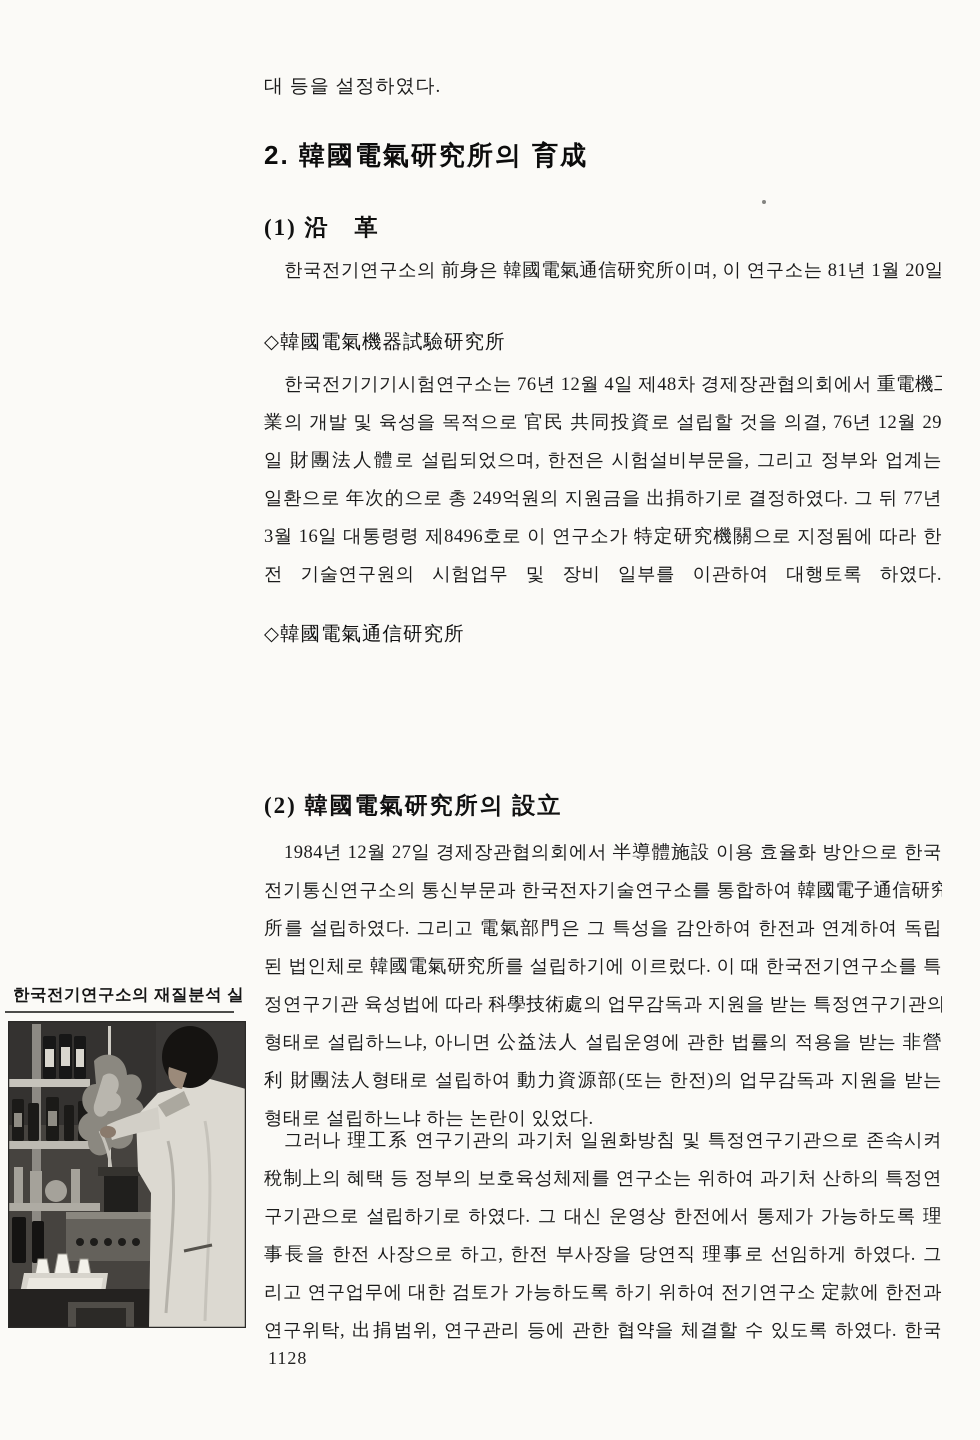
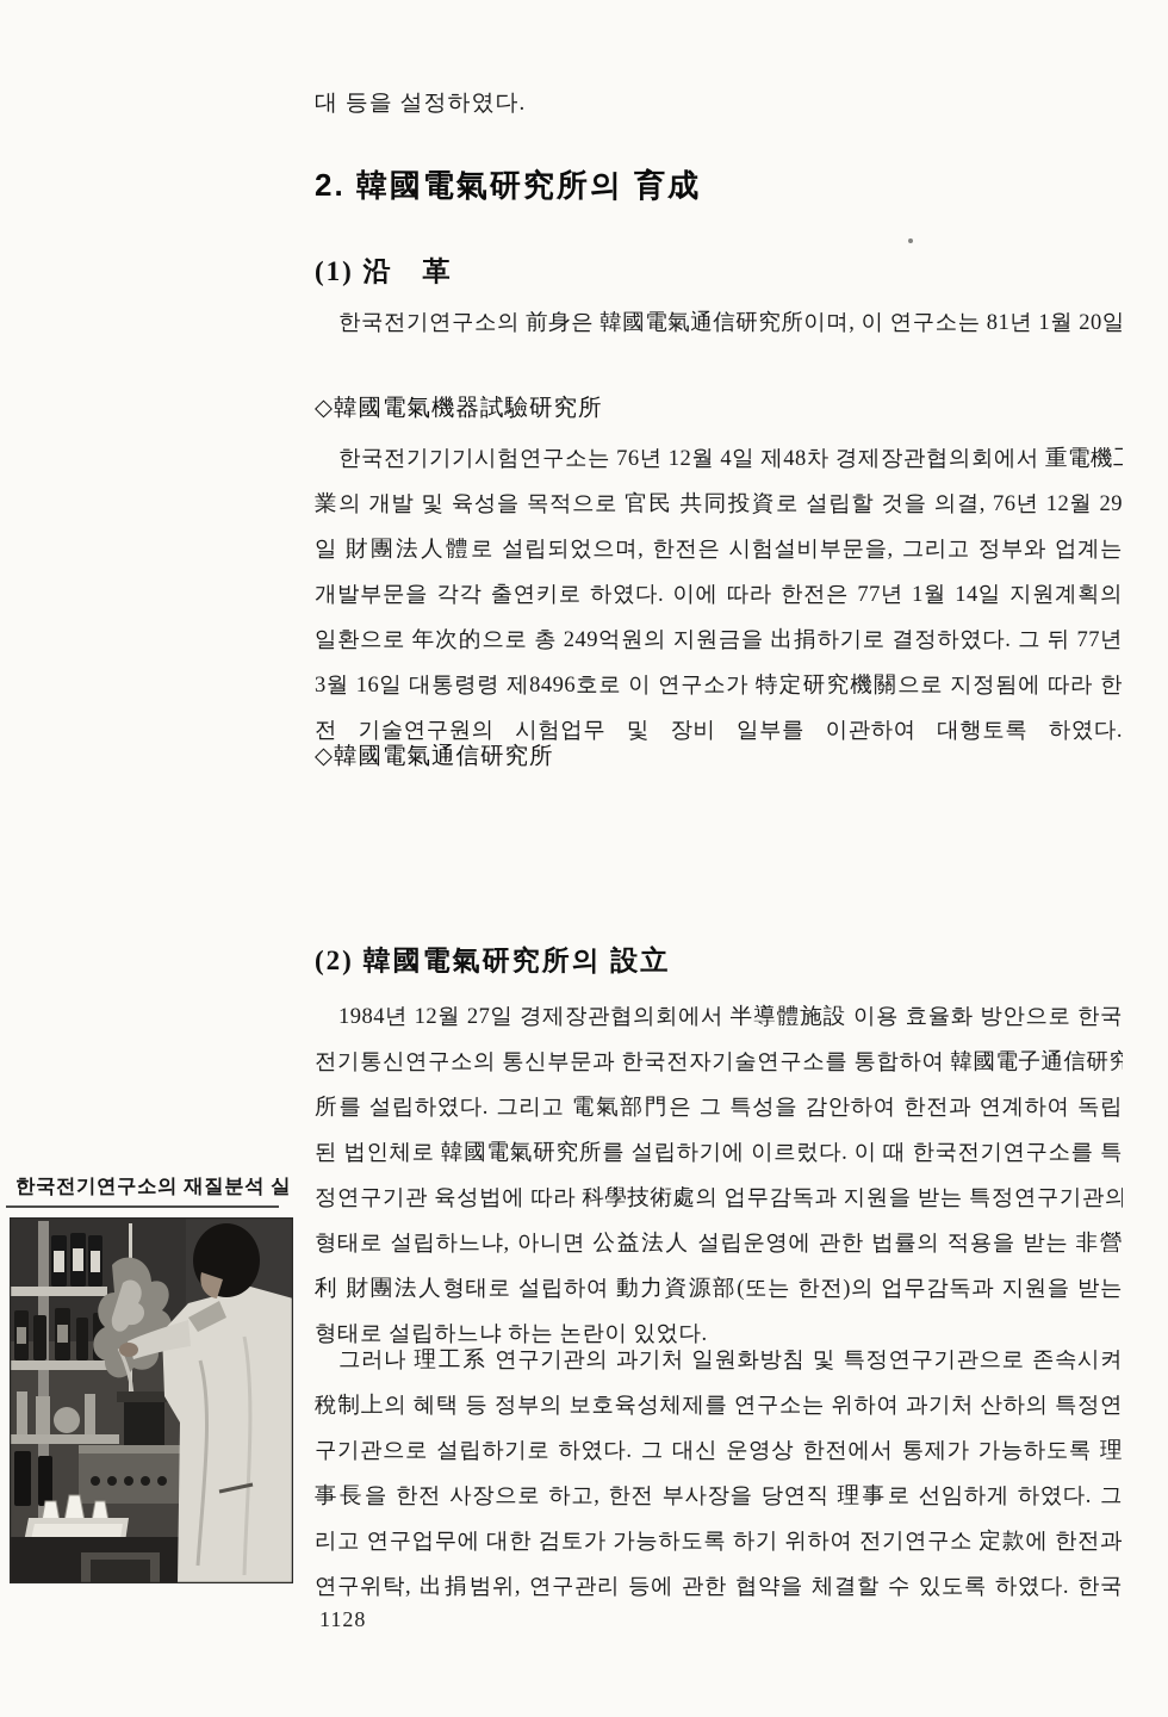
  대 등을 설정하였다.
  2. 韓國電氣研究所의 育成
  (1) 沿 革
  한국전기연구소의 前身은 韓國電氣通信研究所이며, 이 연구소는 81년 1월 20일
  ◇韓國電氣機器試驗研究所
  한국전기기기시험연구소는 76년 12월 4일 제48차 경제장관협의회에서 重電機
  業의 개발 및 육성을 목적으로 官民 共同投資로 설립할 것을 의결, 76년 12월 29
  일 財團法人體로 설립되었으며, 한전은 시험설비부문을, 그리고 정부와 업계는
+ 개발부문을 각각 출연키로 하였다. 이에 따라 한전은 77년 1월 14일 지원계획의
  일환으로 年次的으로 총 249억원의 지원금을 出捐하기로 결정하였다. 그 뒤 77년
  3월 16일 대통령령 제8496호로 이 연구소가 特定研究機關으로 지정됨에 따라 한
  전 기술연구원의 시험업무 및 장비 일부를 이관하여 대행토록 하였다.
  ◇韓國電氣通信研究所
  (2) 韓國電氣研究所의 設立
  1984년 12월 27일 경제장관협의회에서 半導體施設 이용 효율화 방안으로 한국
  전기통신연구소의 통신부문과 한국전자기술연구소를 통합하여 韓國電子通信研究
  所를 설립하였다. 그리고 電氣部門은 그 특성을 감안하여 한전과 연계하여 독립
  된 법인체로 韓國電氣研究所를 설립하기에 이르렀다. 이 때 한국전기연구소를 특
  정연구기관 육성법에 따라 科學技術處의 업무감독과 지원을 받는 특정연구기관의
  형태로 설립하느냐, 아니면 公益法人 설립운영에 관한 법률의 적용을 받는 非營
  利 財團法人형태로 설립하여 動力資源部(또는 한전)의 업무감독과 지원을 받는
  형태로 설립하느냐 하는 논란이 있었다.
  그러나 理工系 연구기관의 과기처 일원화방침 및 특정연구기관으로 존속시켜
  稅制上의 혜택 등 정부의 보호육성체제를 연구소는 위하여 과기처 산하의 특정연
  구기관으로 설립하기로 하였다. 그 대신 운영상 한전에서 통제가 가능하도록 理
  事長을 한전 사장으로 하고, 한전 부사장을 당연직 理事로 선임하게 하였다. 그
  리고 연구업무에 대한 검토가 가능하도록 하기 위하여 전기연구소 定款에 한전과
  연구위탁, 出捐범위, 연구관리 등에 관한 협약을 체결할 수 있도록 하였다. 한국
  1128
  한국전기연구소의 재질분석 실
